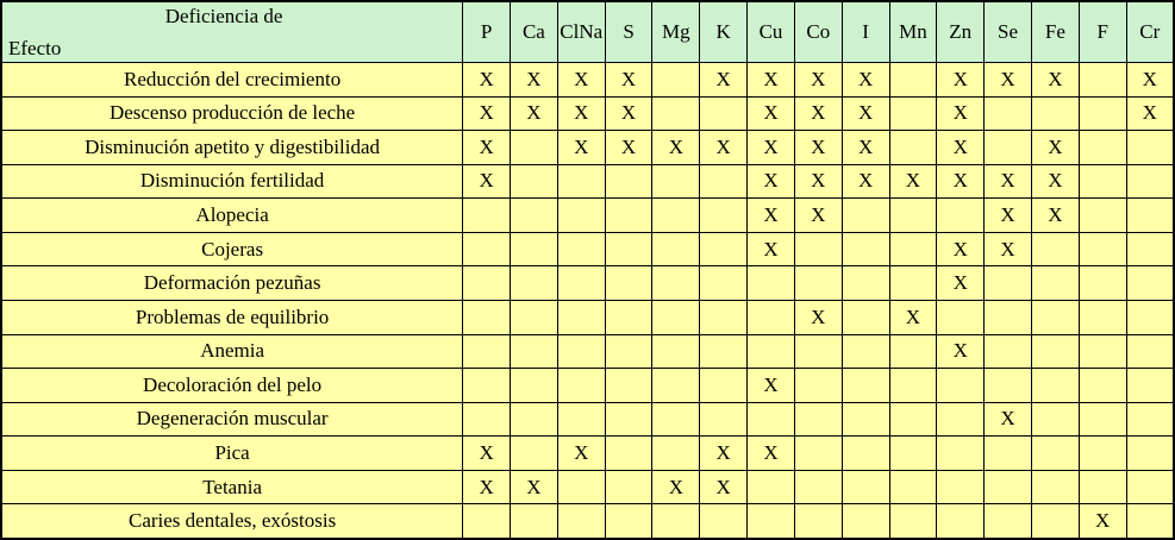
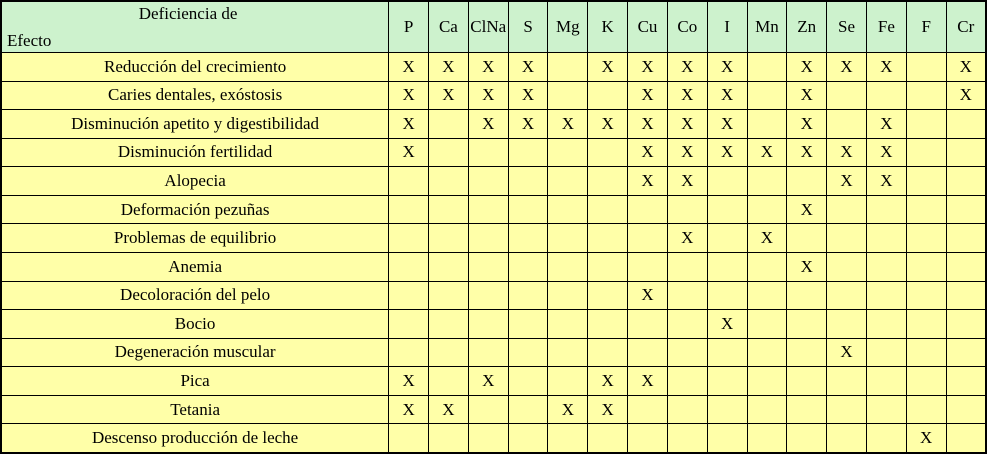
  Deficiencia de Efecto	P	Ca	ClNa	S	Mg	K	Cu	Co	I	Mn	Zn	Se	Fe	F	Cr
  Reducción del crecimiento	X	X	X	X		X	X	X	X		X	X	X		X
- Descenso producción de leche	X	X	X	X			X	X	X		X				X
+ Caries dentales, exóstosis	X	X	X	X			X	X	X		X				X
  Disminución apetito y digestibilidad	X		X	X	X	X	X	X	X		X		X
  Disminución fertilidad	X						X	X	X	X	X	X	X
  Alopecia							X	X				X	X
- Cojeras							X				X	X
  Deformación pezuñas											X
  Problemas de equilibrio								X		X
  Anemia											X
  Decoloración del pelo							X
+ Bocio									X
  Degeneración muscular												X
  Pica	X		X			X	X
  Tetania	X	X			X	X
- Caries dentales, exóstosis														X
+ Descenso producción de leche														X
